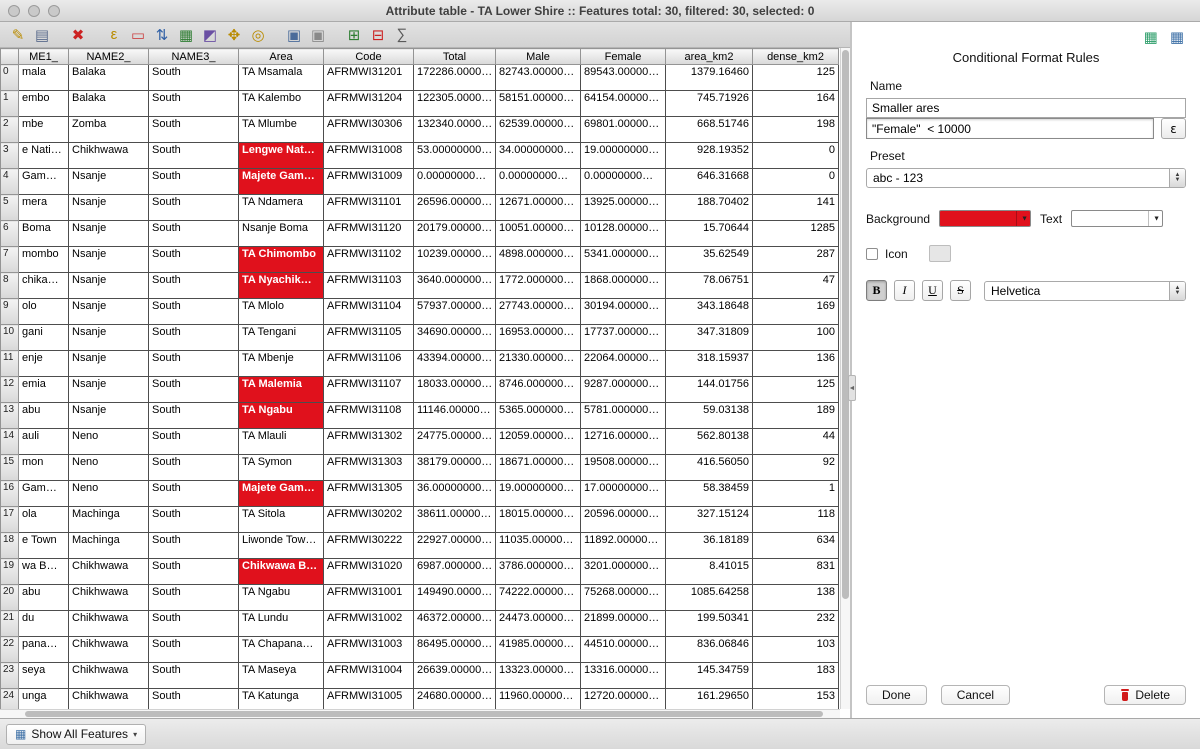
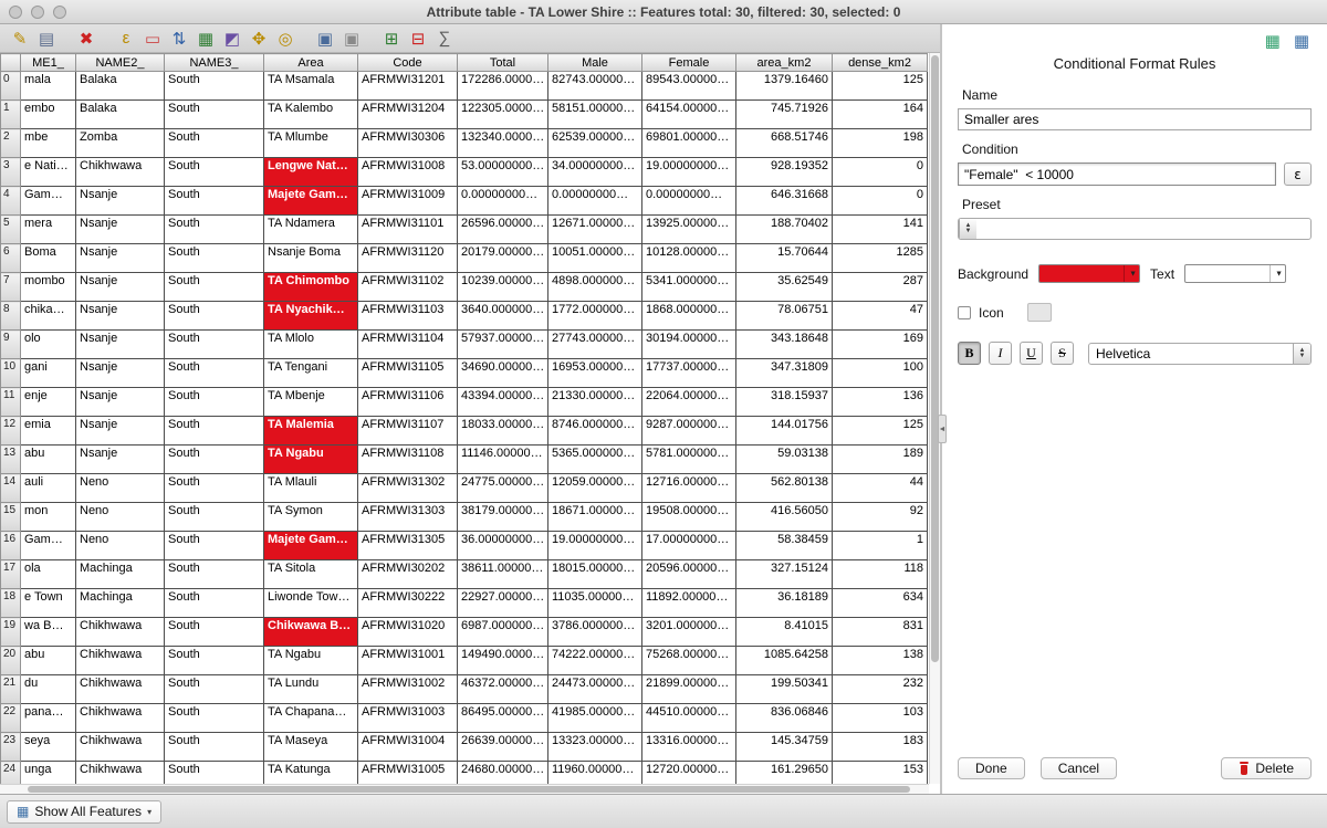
  Attribute table - TA Lower Shire :: Features total: 30, filtered: 30, selected: 0
  ✎
  ▤
  ✖
  ε
  ▭
  ⇅
  ▦
  ◩
  ✥
  ◎
  ▣
  ▣
  ⊞
  ⊟
  ∑
  	ME1_	NAME2_	NAME3_	Area	Code	Total	Male	Female	area_km2	dense_km2
  0	mala	Balaka	South	TA Msamala	AFRMWI31201	172286.0000…	82743.00000…	89543.00000…	1379.16460	125
  1	embo	Balaka	South	TA Kalembo	AFRMWI31204	122305.0000…	58151.00000…	64154.00000…	745.71926	164
  2	mbe	Zomba	South	TA Mlumbe	AFRMWI30306	132340.0000…	62539.00000…	69801.00000…	668.51746	198
  3	e Nati…	Chikhwawa	South	Lengwe Nat…	AFRMWI31008	53.00000000…	34.00000000…	19.00000000…	928.19352	0
  4	Gam…	Nsanje	South	Majete Gam…	AFRMWI31009	0.00000000…	0.00000000…	0.00000000…	646.31668	0
  5	mera	Nsanje	South	TA Ndamera	AFRMWI31101	26596.00000…	12671.00000…	13925.00000…	188.70402	141
  6	Boma	Nsanje	South	Nsanje Boma	AFRMWI31120	20179.00000…	10051.00000…	10128.00000…	15.70644	1285
  7	mombo	Nsanje	South	TA Chimombo	AFRMWI31102	10239.00000…	4898.000000…	5341.000000…	35.62549	287
  8	chika…	Nsanje	South	TA Nyachik…	AFRMWI31103	3640.000000…	1772.000000…	1868.000000…	78.06751	47
  9	olo	Nsanje	South	TA Mlolo	AFRMWI31104	57937.00000…	27743.00000…	30194.00000…	343.18648	169
  10	gani	Nsanje	South	TA Tengani	AFRMWI31105	34690.00000…	16953.00000…	17737.00000…	347.31809	100
  11	enje	Nsanje	South	TA Mbenje	AFRMWI31106	43394.00000…	21330.00000…	22064.00000…	318.15937	136
  12	emia	Nsanje	South	TA Malemia	AFRMWI31107	18033.00000…	8746.000000…	9287.000000…	144.01756	125
  13	abu	Nsanje	South	TA Ngabu	AFRMWI31108	11146.00000…	5365.000000…	5781.000000…	59.03138	189
  14	auli	Neno	South	TA Mlauli	AFRMWI31302	24775.00000…	12059.00000…	12716.00000…	562.80138	44
  15	mon	Neno	South	TA Symon	AFRMWI31303	38179.00000…	18671.00000…	19508.00000…	416.56050	92
  16	Gam…	Neno	South	Majete Gam…	AFRMWI31305	36.00000000…	19.00000000…	17.00000000…	58.38459	1
  17	ola	Machinga	South	TA Sitola	AFRMWI30202	38611.00000…	18015.00000…	20596.00000…	327.15124	118
  18	e Town	Machinga	South	Liwonde Tow…	AFRMWI30222	22927.00000…	11035.00000…	11892.00000…	36.18189	634
  19	wa B…	Chikhwawa	South	Chikwawa B…	AFRMWI31020	6987.000000…	3786.000000…	3201.000000…	8.41015	831
  20	abu	Chikhwawa	South	TA Ngabu	AFRMWI31001	149490.0000…	74222.00000…	75268.00000…	1085.64258	138
  21	du	Chikhwawa	South	TA Lundu	AFRMWI31002	46372.00000…	24473.00000…	21899.00000…	199.50341	232
  22	pana…	Chikhwawa	South	TA Chapana…	AFRMWI31003	86495.00000…	41985.00000…	44510.00000…	836.06846	103
  23	seya	Chikhwawa	South	TA Maseya	AFRMWI31004	26639.00000…	13323.00000…	13316.00000…	145.34759	183
  24	unga	Chikhwawa	South	TA Katunga	AFRMWI31005	24680.00000…	11960.00000…	12720.00000…	161.29650	153
  ▦
  ▦
  Conditional Format Rules
  Name
  Smaller ares
+ Condition
  "Female" < 10000
  ε
  Preset
- abc - 123
  Background
  Text
  Icon
  B
  I
  U
  S
  Helvetica
  Done
  Cancel
  Delete
  ▦
  Show All Features
  ▾
